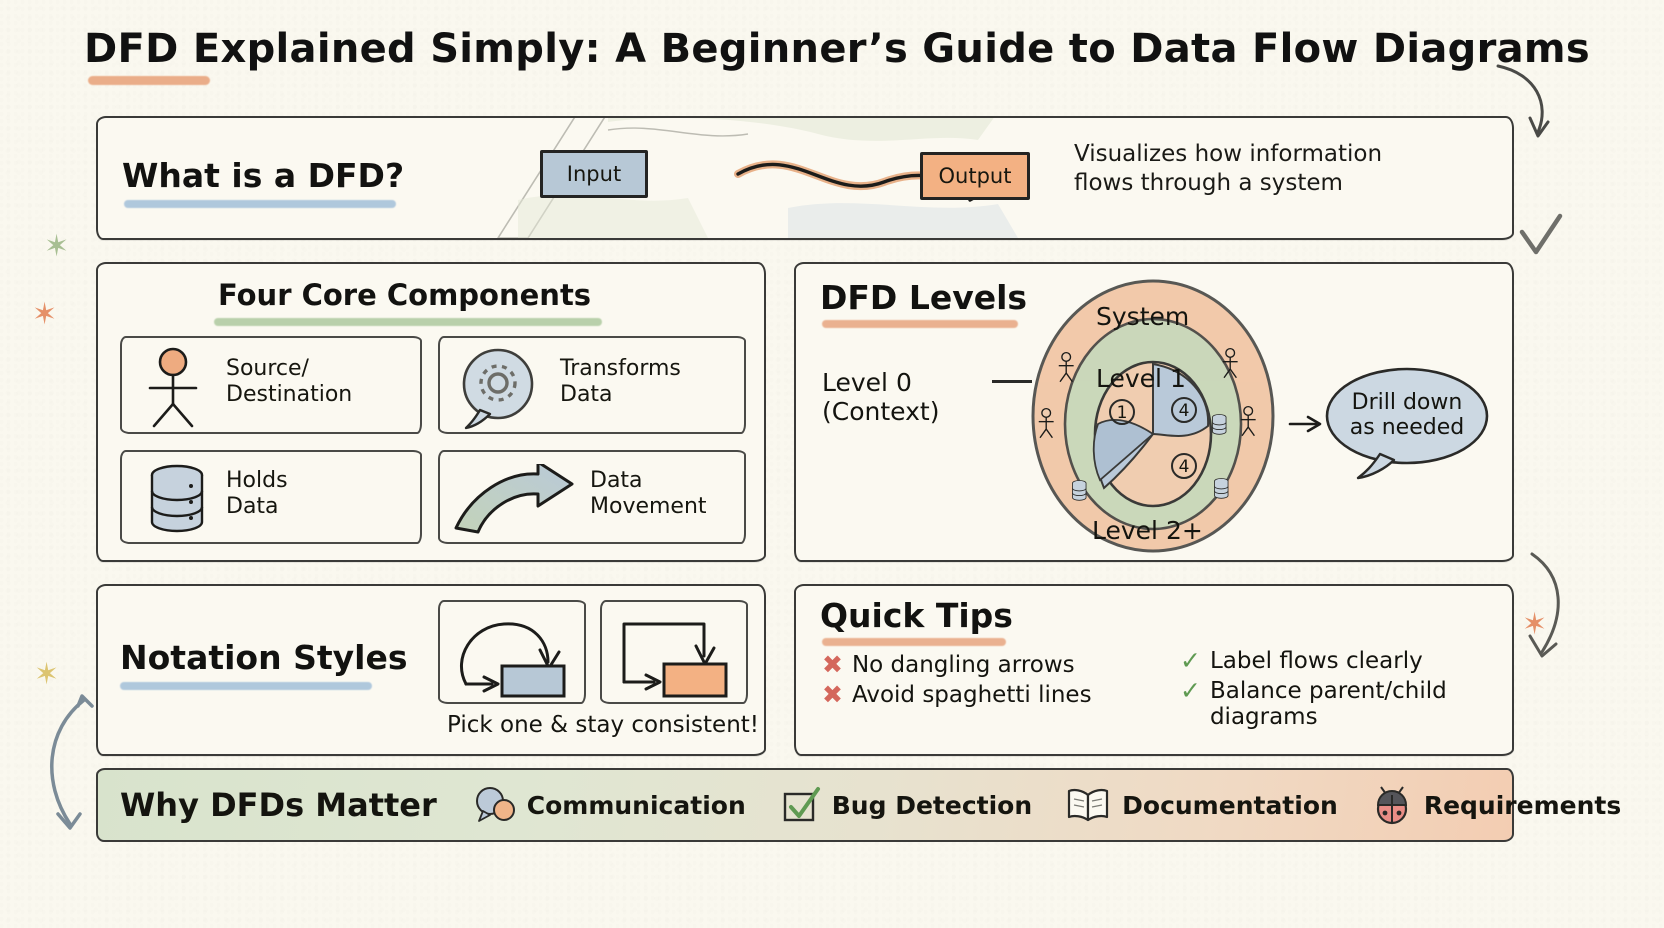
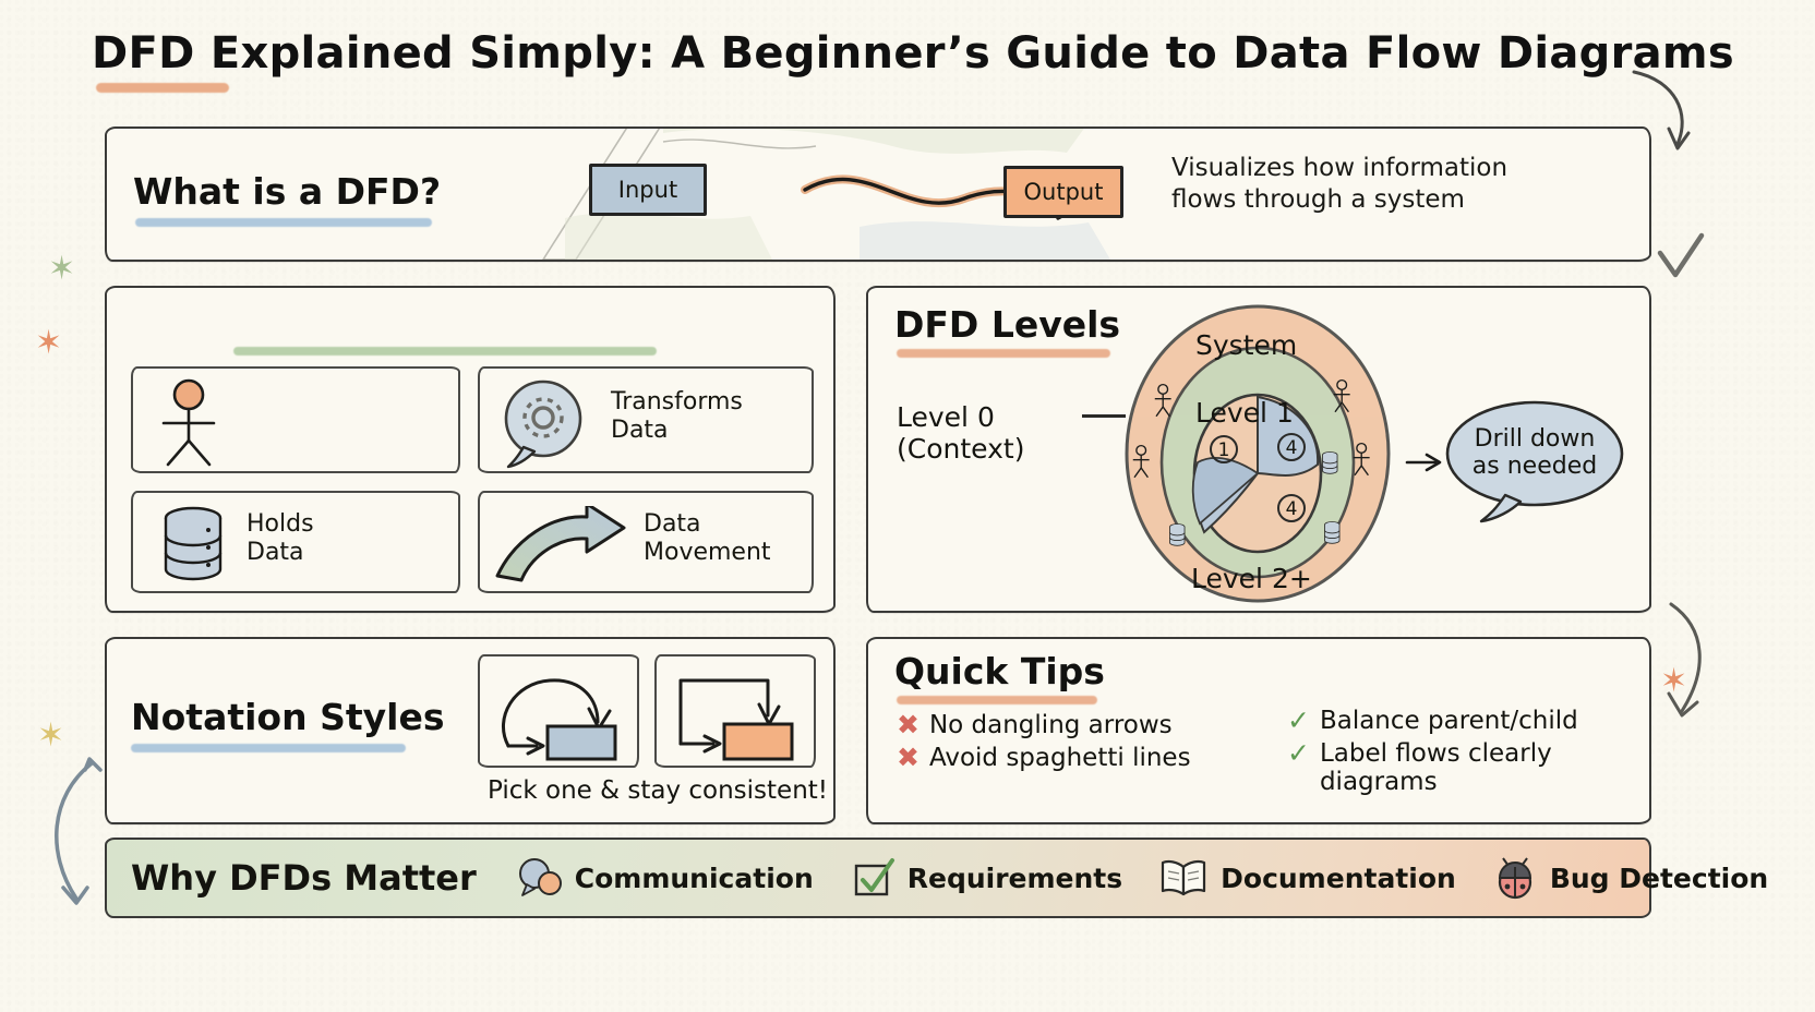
  DFD Explained Simply: A Beginner’s Guide to Data Flow Diagrams
  ✶
  ✶
  ✶
  ✶
  What is a DFD?
  Input
  Output
  Visualizes how information
  flows through a system
- Four Core Components
- Source/
- Destination
  Transforms
  Data
  Holds
  Data
  Data
  Movement
  DFD Levels
  Level 0
  (Context)
  1
  4
  4
  System
  Level 1
  Level 2+
  Drill down
  as needed
  Notation Styles
  Pick one & stay consistent!
  Quick Tips
  ✖
  No dangling arrows
  ✖
  Avoid spaghetti lines
  ✓
- Label flows clearly
+ Balance parent/child
  ✓
- Balance parent/child
+ Label flows clearly
  diagrams
  Why DFDs Matter
  Communication
- Bug Detection
+ Requirements
  Documentation
- Requirements
+ Bug Detection
